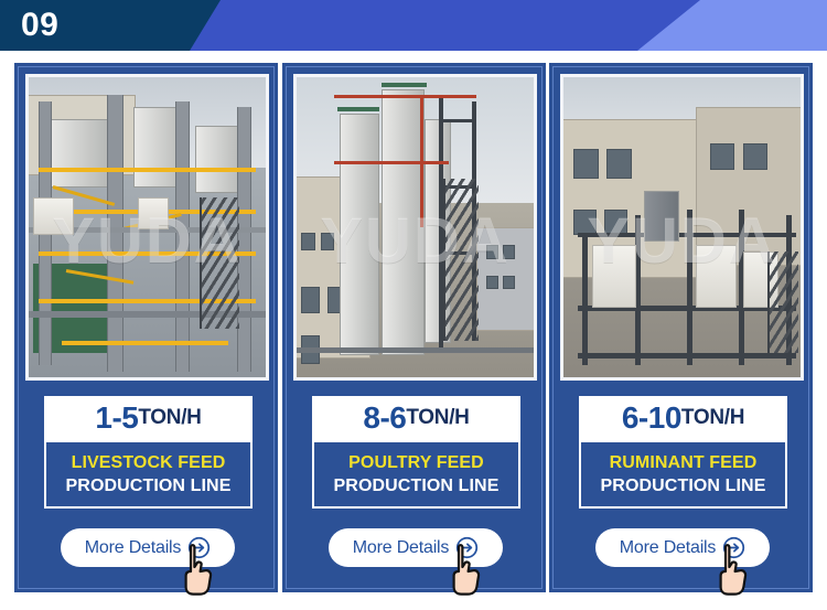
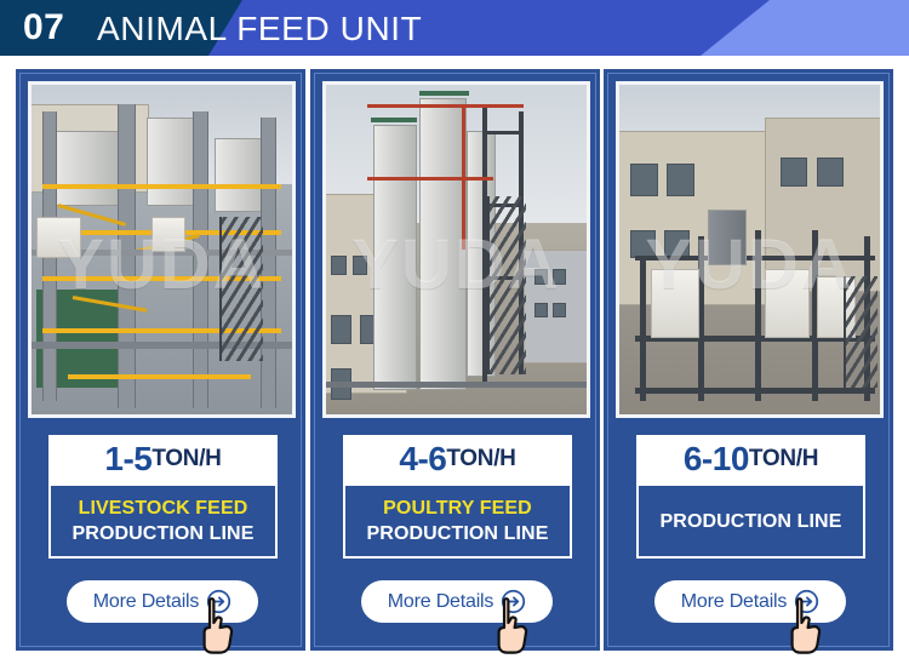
- 09
+ 07
+ ANIMAL FEED UNIT
  YUDA
  1-5
  TON/H
  LIVESTOCK FEED
  PRODUCTION LINE
  More Details
  YUDA
- 8-6
+ 4-6
  TON/H
  POULTRY FEED
  PRODUCTION LINE
  More Details
  YUDA
  6-10
  TON/H
- RUMINANT FEED
  PRODUCTION LINE
  More Details
